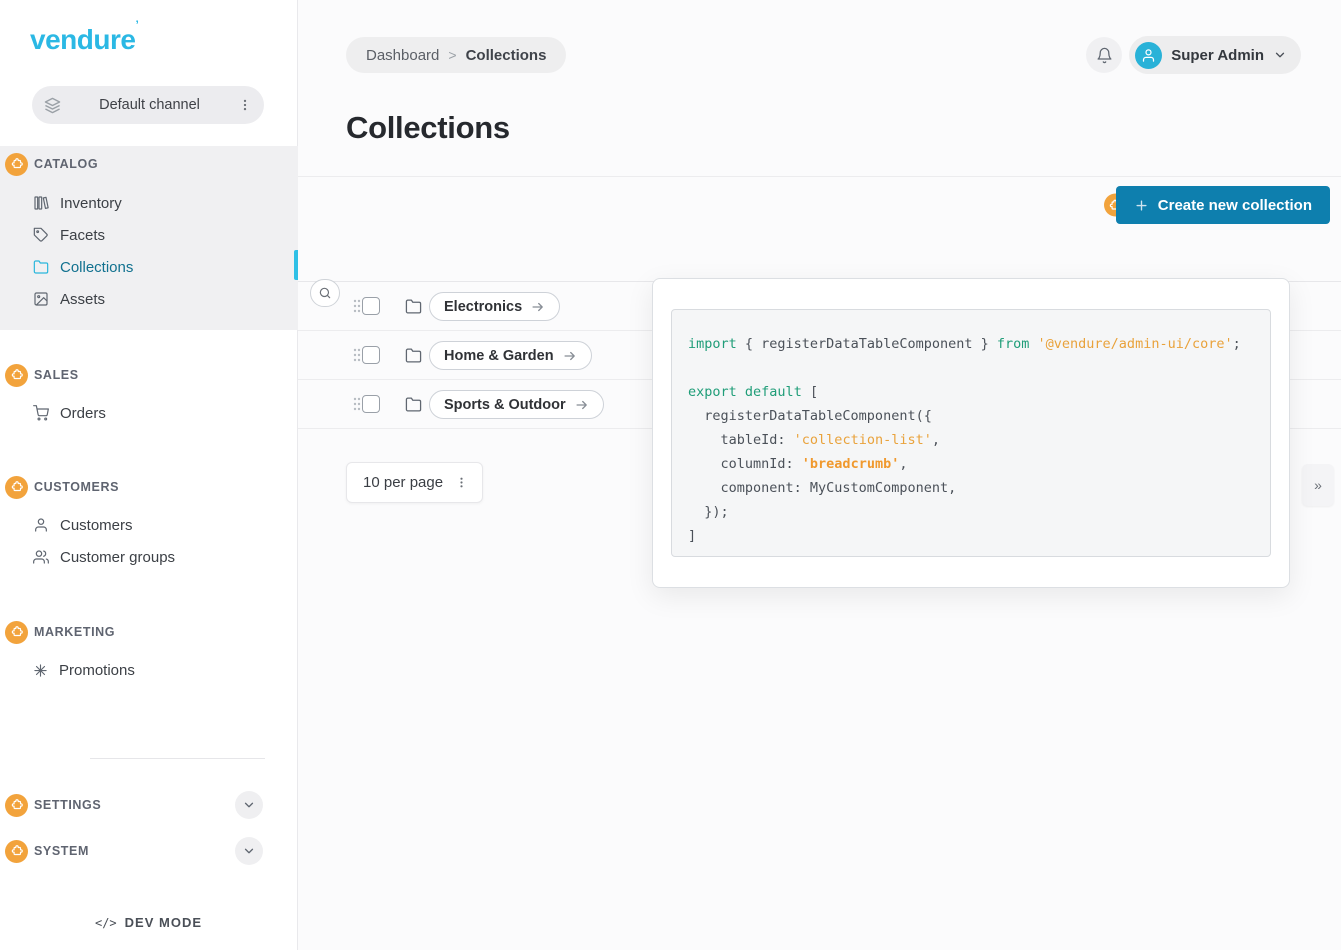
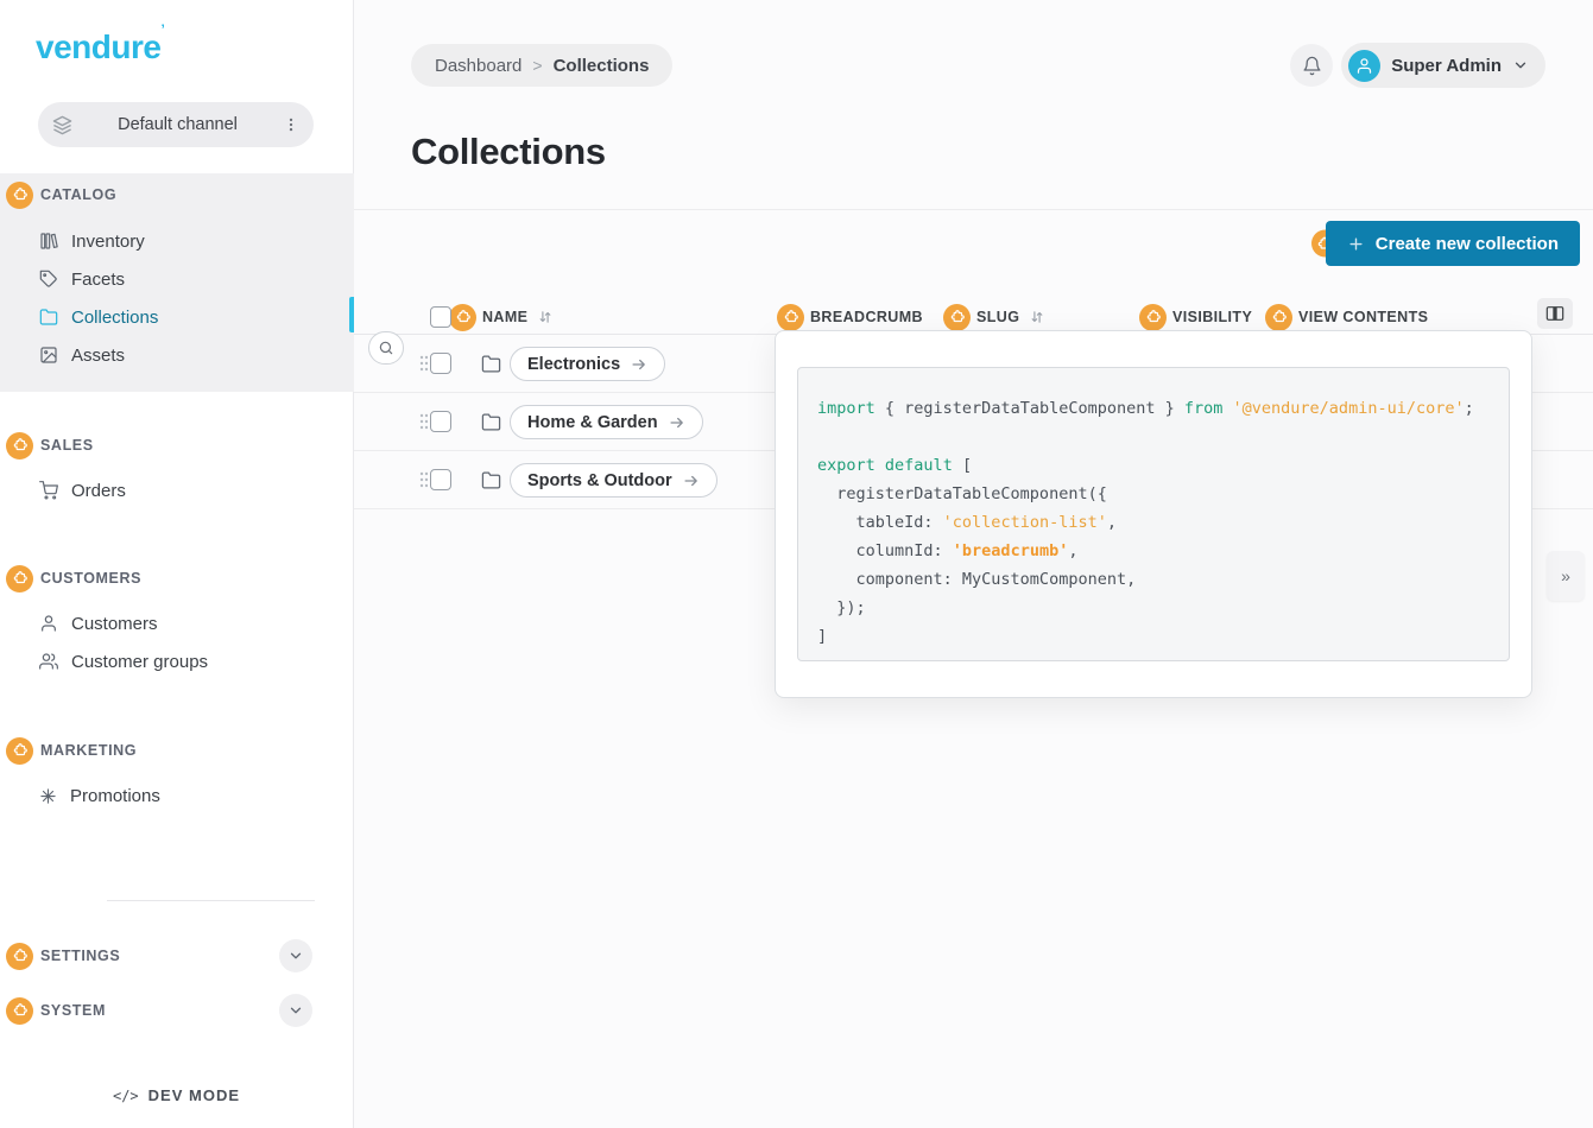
  vendureʼ
  Default channel
  CATALOG
  Inventory
  Facets
  Collections
  Assets
  SALES
  Orders
  CUSTOMERS
  Customers
  Customer groups
  MARKETING
  Promotions
  SETTINGS
  SYSTEM
  </>
  DEV MODE
  Dashboard
  >
  Collections
  Super Admin
  Collections
  Create new collection
+ NAME
+ BREADCRUMB
+ SLUG
+ VISIBILITY
+ VIEW CONTENTS
  Electronics
  Home & Garden
  Sports & Outdoor
- 10 per page
  »
  import { registerDataTableComponent } from '@vendure/admin-ui/core'; export default [ registerDataTableComponent({ tableId: 'collection-list', columnId: 'breadcrumb', component: MyCustomComponent, }); ]
